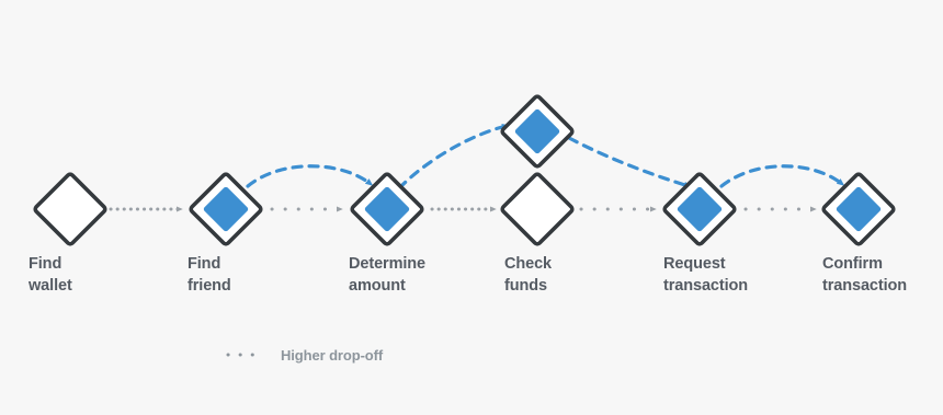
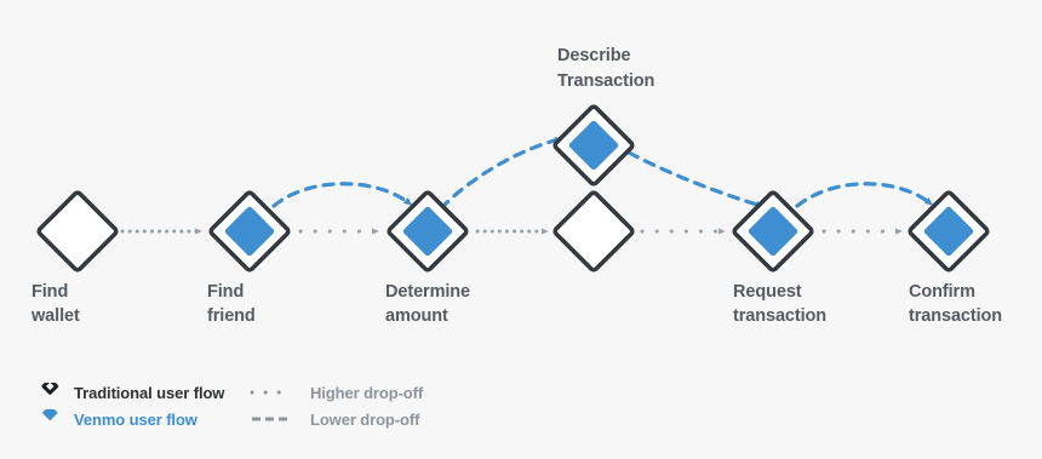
  Find
  wallet
  Find
  friend
  Determine
  amount
- Check
- funds
  Request
  transaction
  Confirm
  transaction
+ Describe
+ Transaction
+ Traditional user flow
+ Venmo user flow
  Higher drop-off
+ Lower drop-off
